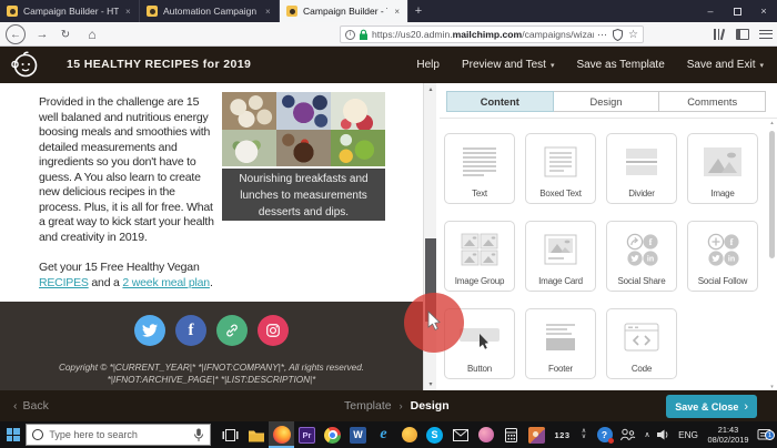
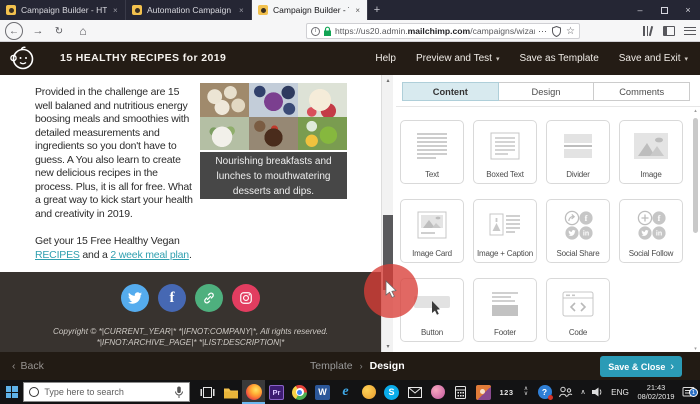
  Campaign Builder - HT
  ×
  Automation Campaign
  ×
  ×
  +
  –
  ×
  ←
  →
  ↻
  ⌂
  ⋯
  ☆
  15 HEALTHY RECIPES for 2019
  Help
  Preview and Test
  Save as Template
  Save and Exit
  Provided in the challenge are 15 well balaned and nutritious energy boosing meals and smoothies with detailed measurements and ingredients so you don't have to guess. A You also learn to create new delicious recipes in the process. Plus, it is all for free. What a great way to kick start your health and creativity in 2019.
  Get your 15 Free Healthy Vegan RECIPES and a 2 week meal plan.
- Nourishing breakfasts and lunches to measurements desserts and dips.
+ Nourishing breakfasts and lunches to mouthwatering desserts and dips.
  f
  Copyright © *|CURRENT_YEAR|* *|IFNOT:COMPANY|*, All rights reserved.
  *|IFNOT:ARCHIVE_PAGE|* *|LIST:DESCRIPTION|*
  Content
  Design
  Comments
  Text
  Boxed Text
  Divider
  Image
- Image Group
  Image Card
+ Image + Caption
  f
  Social Share
  f
  Social Follow
  Button
  Footer
  Code
  ‹
  Back
  Template
  ›
  Design
  Save & Close
  ›
  Type here to search
  Pr
  W
  e
  S
  123
  ?
  ENG
  21:43
  08/02/2019
